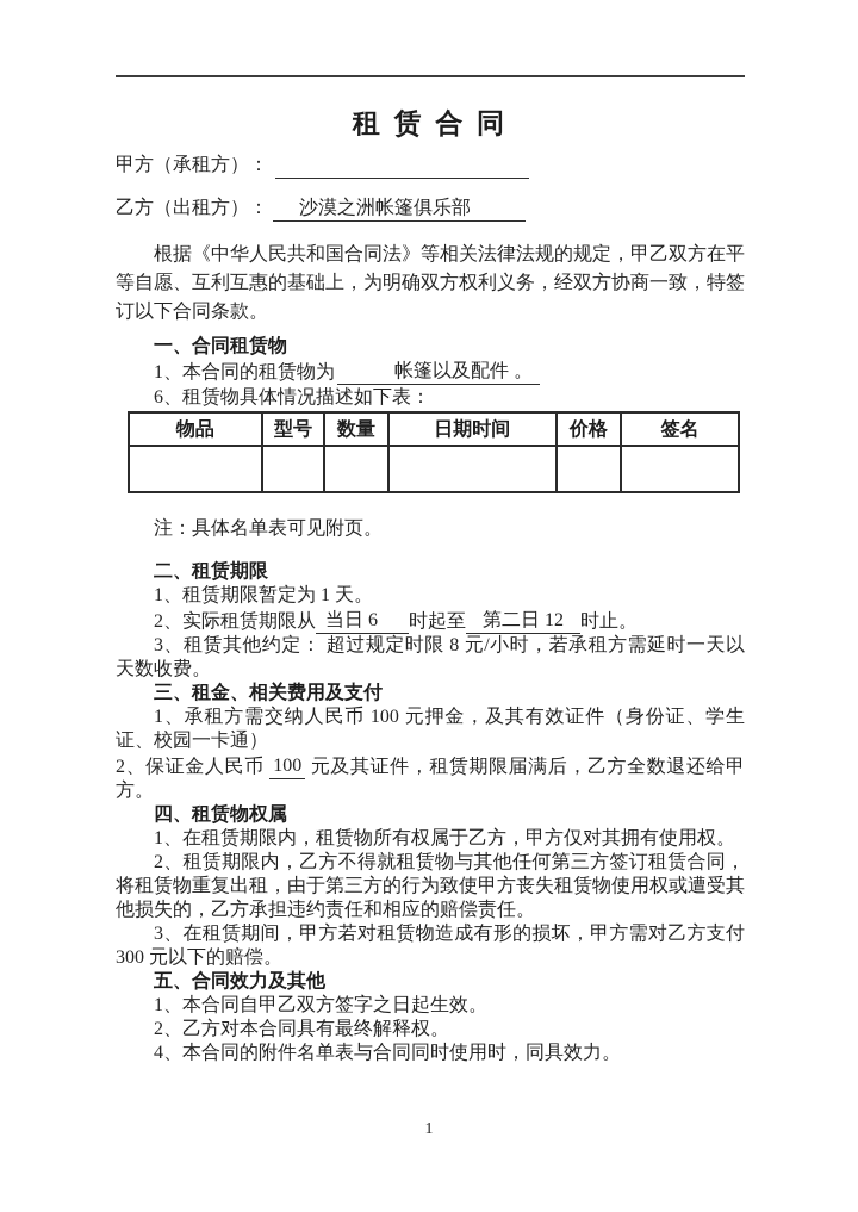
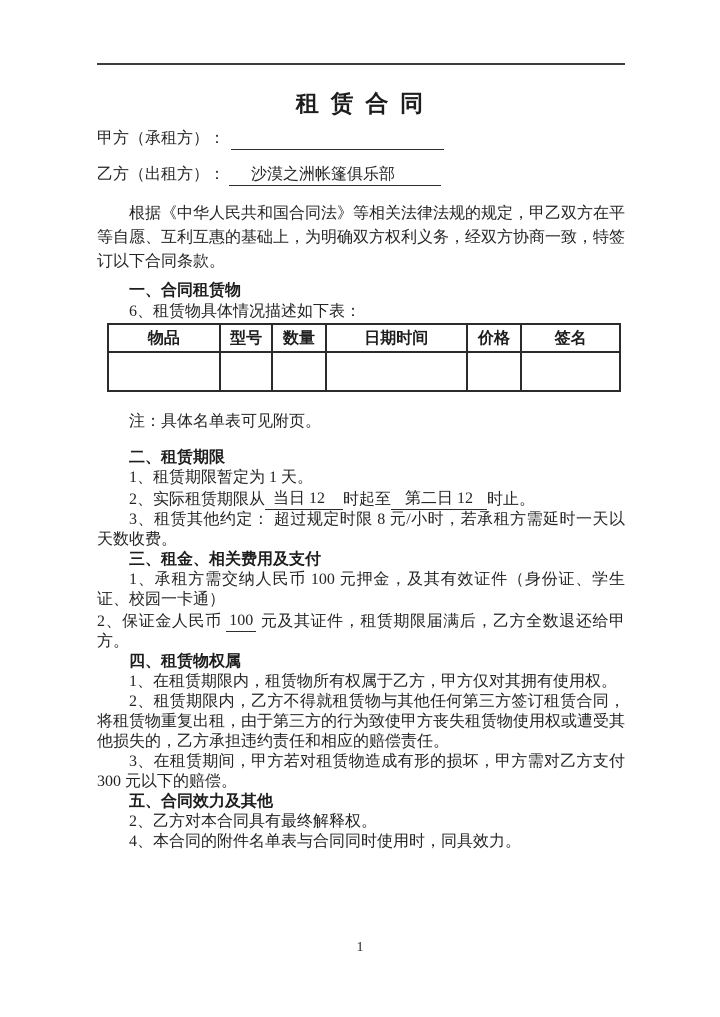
  租 赁 合 同
  甲方（承租方）：
  乙方（出租方）： 沙漠之洲帐篷俱乐部
  根据《中华人民共和国合同法》等相关法律法规的规定，甲乙双方在平等自愿、互利互惠的基础上，为明确双方权利义务，经双方协商一致，特签订以下合同条款。
  一、合同租赁物
- 1、本合同的租赁物为 帐篷以及配件 。
  6、租赁物具体情况描述如下表：
  物品	型号	数量	日期时间	价格	签名
  注：具体名单表可见附页。
  二、租赁期限
  1、租赁期限暂定为 1 天。
- 2、实际租赁期限从 当日 6 时起至 第二日 12 时止。
+ 2、实际租赁期限从 当日 12 时起至 第二日 12 时止。
  3、租赁其他约定： 超过规定时限 8 元/小时，若承租方需延时一天以天数收费。
  三、租金、相关费用及支付
  1、承租方需交纳人民币 100 元押金，及其有效证件（身份证、学生证、校园一卡通）
  2、保证金人民币 100 元及其证件，租赁期限届满后，乙方全数退还给甲方。
  四、租赁物权属
  1、在租赁期限内，租赁物所有权属于乙方，甲方仅对其拥有使用权。
  2、租赁期限内，乙方不得就租赁物与其他任何第三方签订租赁合同，将租赁物重复出租，由于第三方的行为致使甲方丧失租赁物使用权或遭受其他损失的，乙方承担违约责任和相应的赔偿责任。
  3、在租赁期间，甲方若对租赁物造成有形的损坏，甲方需对乙方支付 300 元以下的赔偿。
  五、合同效力及其他
- 1、本合同自甲乙双方签字之日起生效。
  2、乙方对本合同具有最终解释权。
  4、本合同的附件名单表与合同同时使用时，同具效力。
  1
